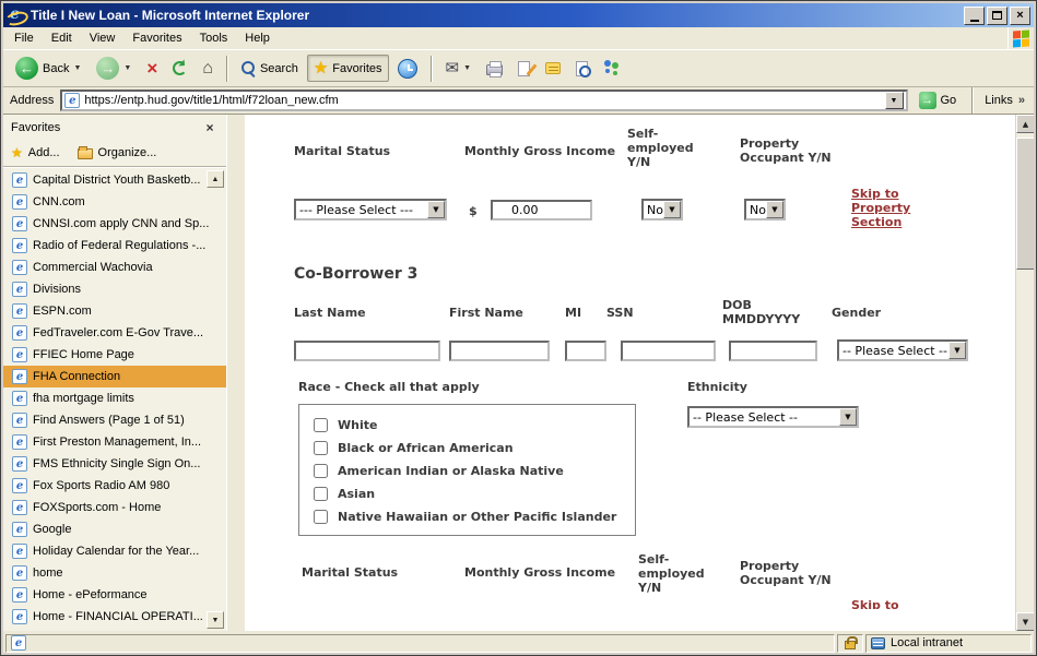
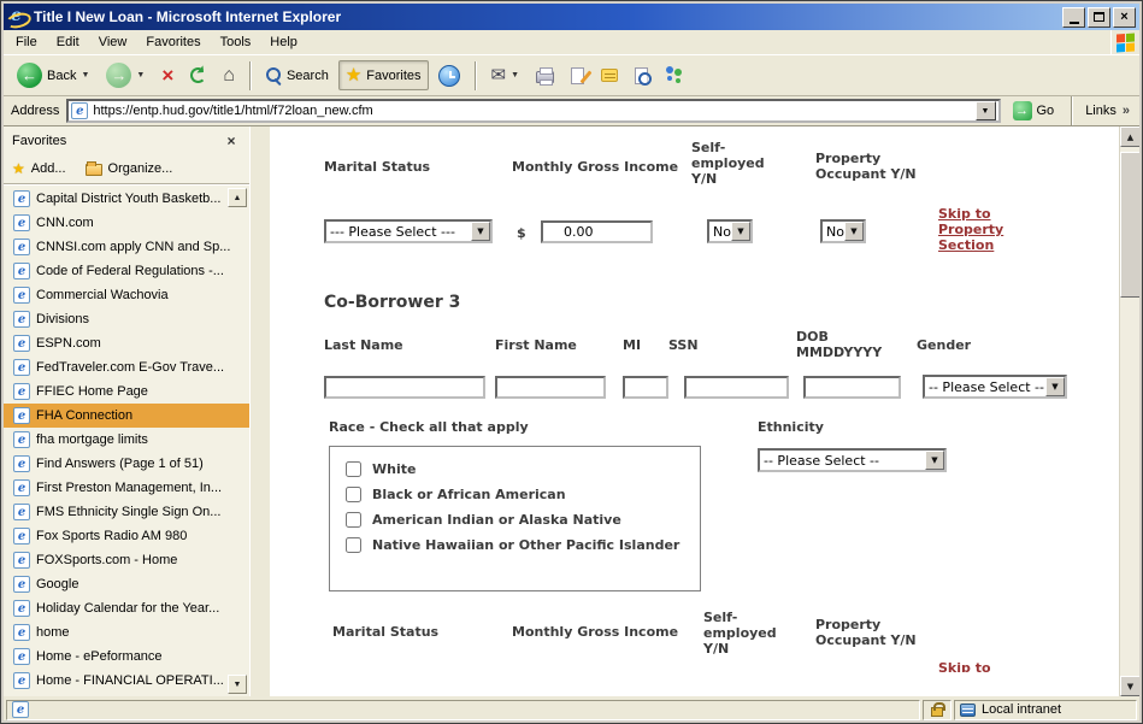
  e
  Title I New Loan - Microsoft Internet Explorer
  ×
  File
  Edit
  View
  Favorites
  Tools
  Help
  ←
  Back
  →
  ×
  ⌂
  Search
  ★
  Favorites
  ✉
  Address
  e
  https://entp.hud.gov/title1/html/f72loan_new.cfm
  →
  Go
  Links
  »
  Favorites
  ×
  ★
  Add...
  Organize...
  e
  Capital District Youth Basketb...
  e
  CNN.com
  e
  CNNSI.com apply CNN and Sp...
  e
- Radio of Federal Regulations -...
+ Code of Federal Regulations -...
  e
  Commercial Wachovia
  e
  Divisions
  e
  ESPN.com
  e
  FedTraveler.com E-Gov Trave...
  e
  FFIEC Home Page
  e
  FHA Connection
  e
  fha mortgage limits
  e
  Find Answers (Page 1 of 51)
  e
  First Preston Management, In...
  e
  FMS Ethnicity Single Sign On...
  e
  Fox Sports Radio AM 980
  e
  FOXSports.com - Home
  e
  Google
  e
  Holiday Calendar for the Year...
  e
  home
  e
  Home - ePeformance
  e
  Home - FINANCIAL OPERATI...
  Marital Status
  Monthly Gross Income
  Self-employed Y/N
  Property Occupant Y/N
  --- Please Select ---
  ▼
  $
  0.00
  No
  ▼
  No
  ▼
  Skip to Property Section
  Co-Borrower 3
  Last Name
  First Name
  MI
  SSN
  DOB MMDDYYYY
  Gender
  -- Please Select --
  ▼
  Race - Check all that apply
  Ethnicity
  -- Please Select --
  ▼
  White
  Black or African American
  American Indian or Alaska Native
- Asian
  Native Hawaiian or Other Pacific Islander
  Marital Status
  Monthly Gross Income
  Self-employed Y/N
  Property Occupant Y/N
  Skip to
  ▲
  ▼
  e
  Local intranet
